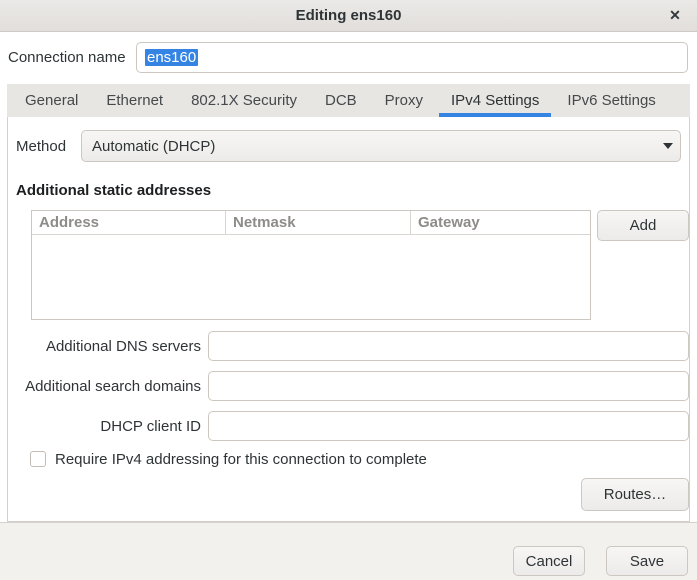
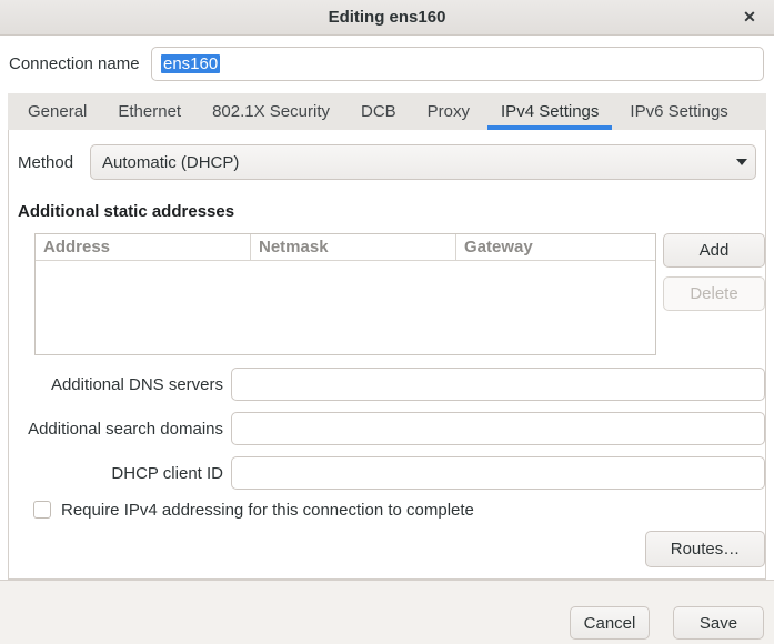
  Editing ens160
  ✕
  Connection name
  ens160
  General
  Ethernet
  802.1X Security
  DCB
  Proxy
  IPv4 Settings
  IPv6 Settings
  Method
  Automatic (DHCP)
  Additional static addresses
  Address
  Netmask
  Gateway
  Add
+ Delete
  Additional DNS servers
  Additional search domains
  DHCP client ID
  Require IPv4 addressing for this connection to complete
  Routes…
  Cancel
  Save
